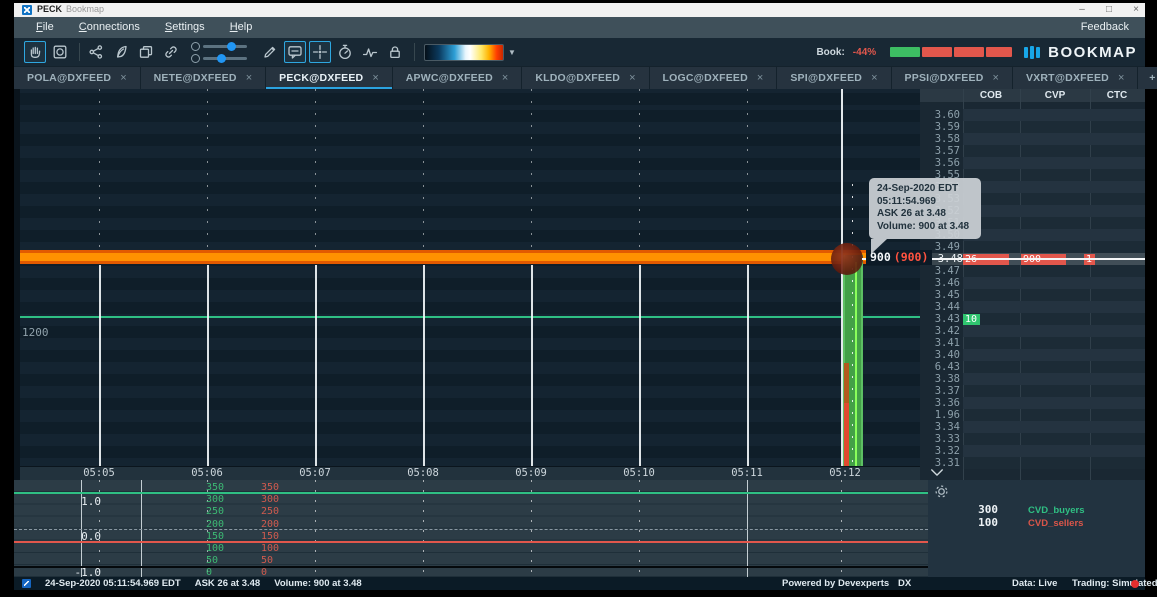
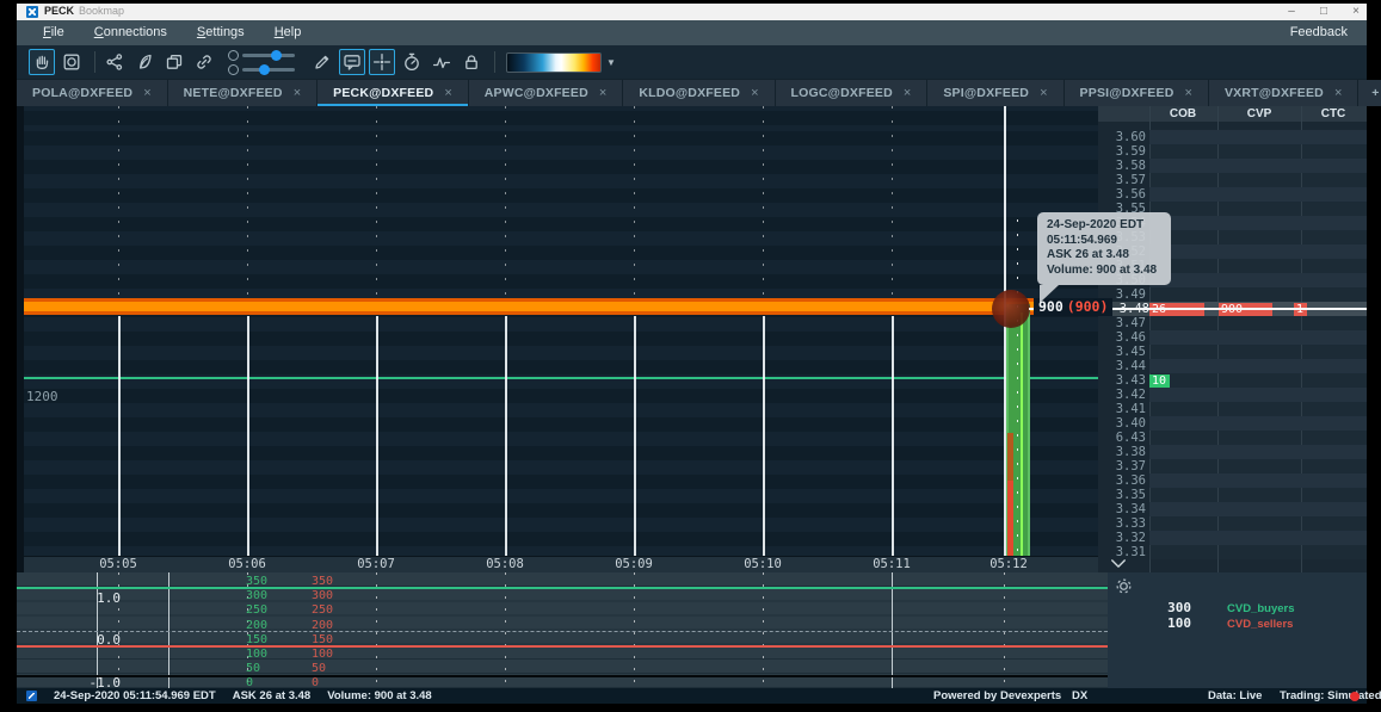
  PECK
  Bookmap
  –
  □
  ×
  File Connections Settings Help
  Feedback
  ▼
- Book:
- -44%
- BOOKMAP
  POLA@DXFEED
  ×
  NETE@DXFEED
  ×
  PECK@DXFEED
  ×
  APWC@DXFEED
  ×
  KLDO@DXFEED
  ×
  LOGC@DXFEED
  ×
  SPI@DXFEED
  ×
  PPSI@DXFEED
  ×
  VXRT@DXFEED
  ×
  +
  1200
  900 (900)
  24-Sep-2020 EDT
  05:11:54.969
  ASK 26 at 3.48
  Volume: 900 at 3.48
  05:05
  05:06
  05:07
  05:08
  05:09
  05:10
  05:11
  05:12
  COB
  CVP
  CTC
  3.60
  3.59
  3.58
  3.57
  3.56
  3.55
  3.49
  3.47
  3.46
  3.45
  3.44
  3.43
  10
  3.42
  3.41
  3.40
  6.43
  3.38
  3.37
  3.36
- 1.96
+ 3.35
  3.34
  3.33
  3.32
  3.31
  1.0
  0.0
  -1.0
  350
  300
  250
  200
  150
  100
  50
  0
  350
  300
  250
  200
  150
  100
  50
  0
  300
  CVD_buyers
  100
  CVD_sellers
  24-Sep-2020 05:11:54.969 EDT
  ASK 26 at 3.48
  Volume: 900 at 3.48
  Powered by Devexperts
  DX
  Data: Live
  Trading: Simated
